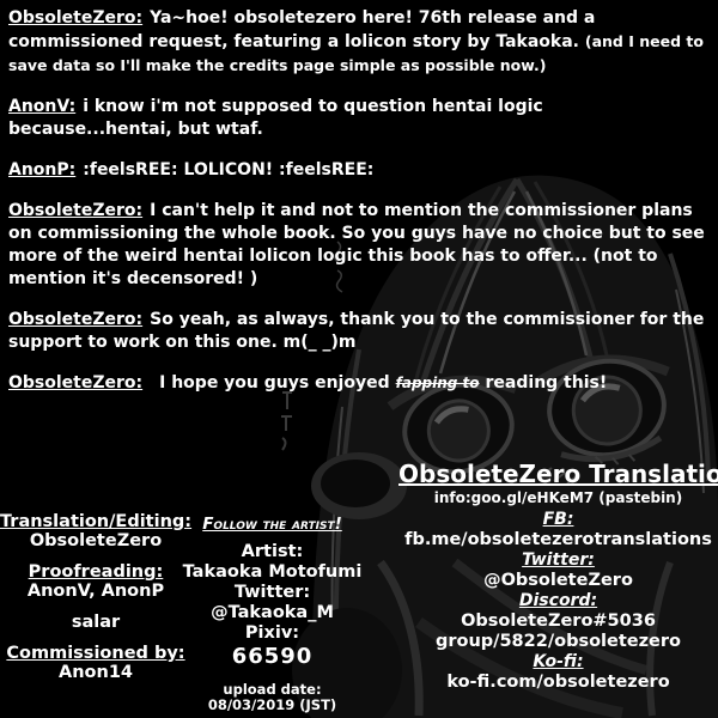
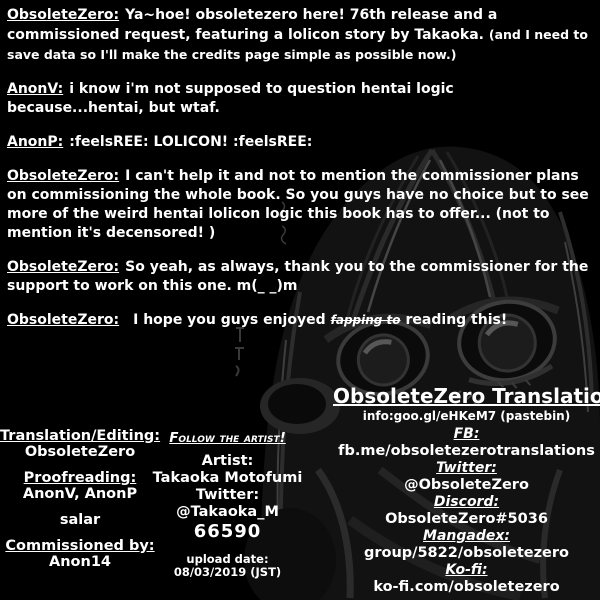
  ObsoleteZero: Ya~hoe! obsoletezero here! 76th release and a commissioned request, featuring a lolicon story by Takaoka. (and I need to save data so I'll make the credits page simple as possible now.)
  AnonV: i know i'm not supposed to question hentai logic because...hentai, but wtaf.
  AnonP: :feelsREE: LOLICON! :feelsREE:
  ObsoleteZero: I can't help it and not to mention the commissioner plans on commissioning the whole book. So you guys have no choice but to see more of the weird hentai lolicon logic this book has to offer... (not to mention it's decensored! )
  ObsoleteZero: So yeah, as always, thank you to the commissioner for the support to work on this one. m(_ _)m
  ObsoleteZero: I hope you guys enjoyed fapping to reading this!
  Translation/Editing:
  ObsoleteZero
  Proofreading:
  AnonV, AnonP
  salar
  Commissioned by:
  Anon14
  Follow the artist!
  Artist:
  Takaoka Motofumi
  Twitter:
  @Takaoka_M
- Pixiv:
  66590
  upload date:
  08/03/2019 (JST)
  ObsoleteZero Translatio
  info:goo.gl/eHKeM7 (pastebin)
  FB:
  fb.me/obsoletezerotranslations
  Twitter:
  @ObsoleteZero
  Discord:
  ObsoleteZero#5036
+ Mangadex:
  group/5822/obsoletezero
  Ko-fi:
  ko-fi.com/obsoletezero
